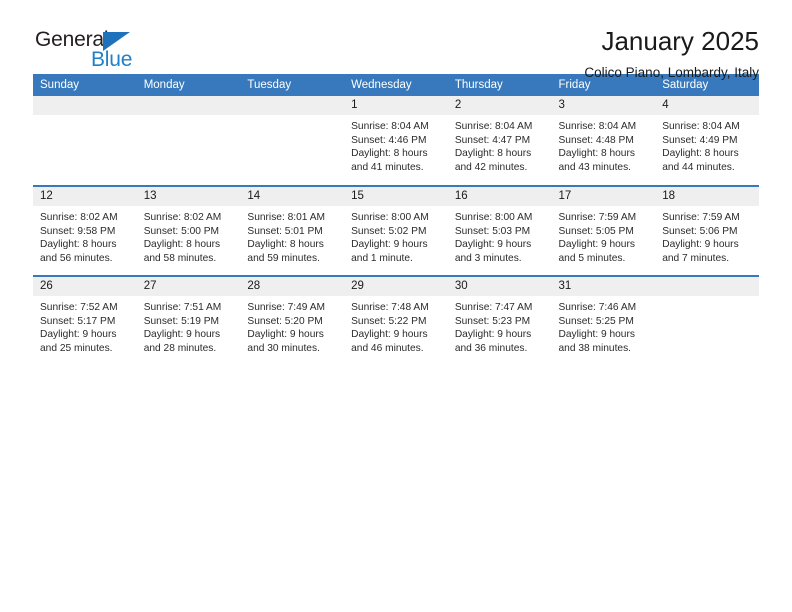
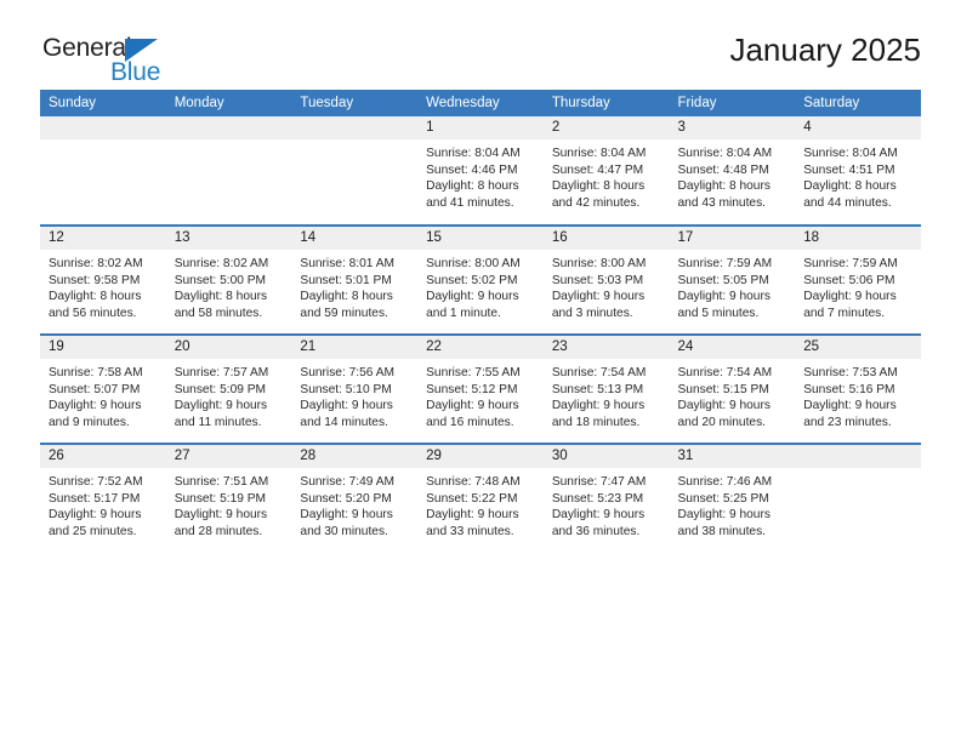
  General
  Blue
  January 2025
- Colico Piano, Lombardy, Italy
  Sunday	Monday	Tuesday	Wednesday	Thursday	Friday	Saturday
- 			1Sunrise: 8:04 AMSunset: 4:46 PMDaylight: 8 hoursand 41 minutes.	2Sunrise: 8:04 AMSunset: 4:47 PMDaylight: 8 hoursand 42 minutes.	3Sunrise: 8:04 AMSunset: 4:48 PMDaylight: 8 hoursand 43 minutes.	4Sunrise: 8:04 AMSunset: 4:49 PMDaylight: 8 hoursand 44 minutes.
+ 			1Sunrise: 8:04 AMSunset: 4:46 PMDaylight: 8 hoursand 41 minutes.	2Sunrise: 8:04 AMSunset: 4:47 PMDaylight: 8 hoursand 42 minutes.	3Sunrise: 8:04 AMSunset: 4:48 PMDaylight: 8 hoursand 43 minutes.	4Sunrise: 8:04 AMSunset: 4:51 PMDaylight: 8 hoursand 44 minutes.
  12Sunrise: 8:02 AMSunset: 9:58 PMDaylight: 8 hoursand 56 minutes.	13Sunrise: 8:02 AMSunset: 5:00 PMDaylight: 8 hoursand 58 minutes.	14Sunrise: 8:01 AMSunset: 5:01 PMDaylight: 8 hoursand 59 minutes.	15Sunrise: 8:00 AMSunset: 5:02 PMDaylight: 9 hoursand 1 minute.	16Sunrise: 8:00 AMSunset: 5:03 PMDaylight: 9 hoursand 3 minutes.	17Sunrise: 7:59 AMSunset: 5:05 PMDaylight: 9 hoursand 5 minutes.	18Sunrise: 7:59 AMSunset: 5:06 PMDaylight: 9 hoursand 7 minutes.
+ 19Sunrise: 7:58 AMSunset: 5:07 PMDaylight: 9 hoursand 9 minutes.	20Sunrise: 7:57 AMSunset: 5:09 PMDaylight: 9 hoursand 11 minutes.	21Sunrise: 7:56 AMSunset: 5:10 PMDaylight: 9 hoursand 14 minutes.	22Sunrise: 7:55 AMSunset: 5:12 PMDaylight: 9 hoursand 16 minutes.	23Sunrise: 7:54 AMSunset: 5:13 PMDaylight: 9 hoursand 18 minutes.	24Sunrise: 7:54 AMSunset: 5:15 PMDaylight: 9 hoursand 20 minutes.	25Sunrise: 7:53 AMSunset: 5:16 PMDaylight: 9 hoursand 23 minutes.
- 26Sunrise: 7:52 AMSunset: 5:17 PMDaylight: 9 hoursand 25 minutes.	27Sunrise: 7:51 AMSunset: 5:19 PMDaylight: 9 hoursand 28 minutes.	28Sunrise: 7:49 AMSunset: 5:20 PMDaylight: 9 hoursand 30 minutes.	29Sunrise: 7:48 AMSunset: 5:22 PMDaylight: 9 hoursand 46 minutes.	30Sunrise: 7:47 AMSunset: 5:23 PMDaylight: 9 hoursand 36 minutes.	31Sunrise: 7:46 AMSunset: 5:25 PMDaylight: 9 hoursand 38 minutes.
+ 26Sunrise: 7:52 AMSunset: 5:17 PMDaylight: 9 hoursand 25 minutes.	27Sunrise: 7:51 AMSunset: 5:19 PMDaylight: 9 hoursand 28 minutes.	28Sunrise: 7:49 AMSunset: 5:20 PMDaylight: 9 hoursand 30 minutes.	29Sunrise: 7:48 AMSunset: 5:22 PMDaylight: 9 hoursand 33 minutes.	30Sunrise: 7:47 AMSunset: 5:23 PMDaylight: 9 hoursand 36 minutes.	31Sunrise: 7:46 AMSunset: 5:25 PMDaylight: 9 hoursand 38 minutes.
